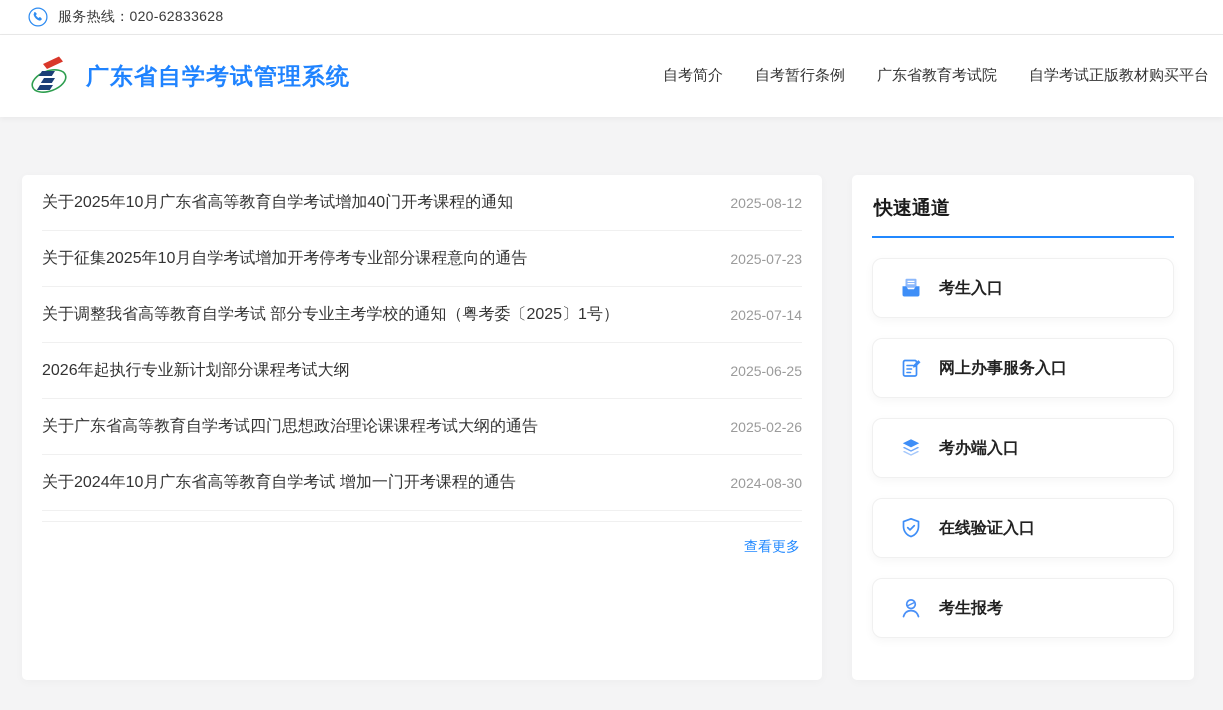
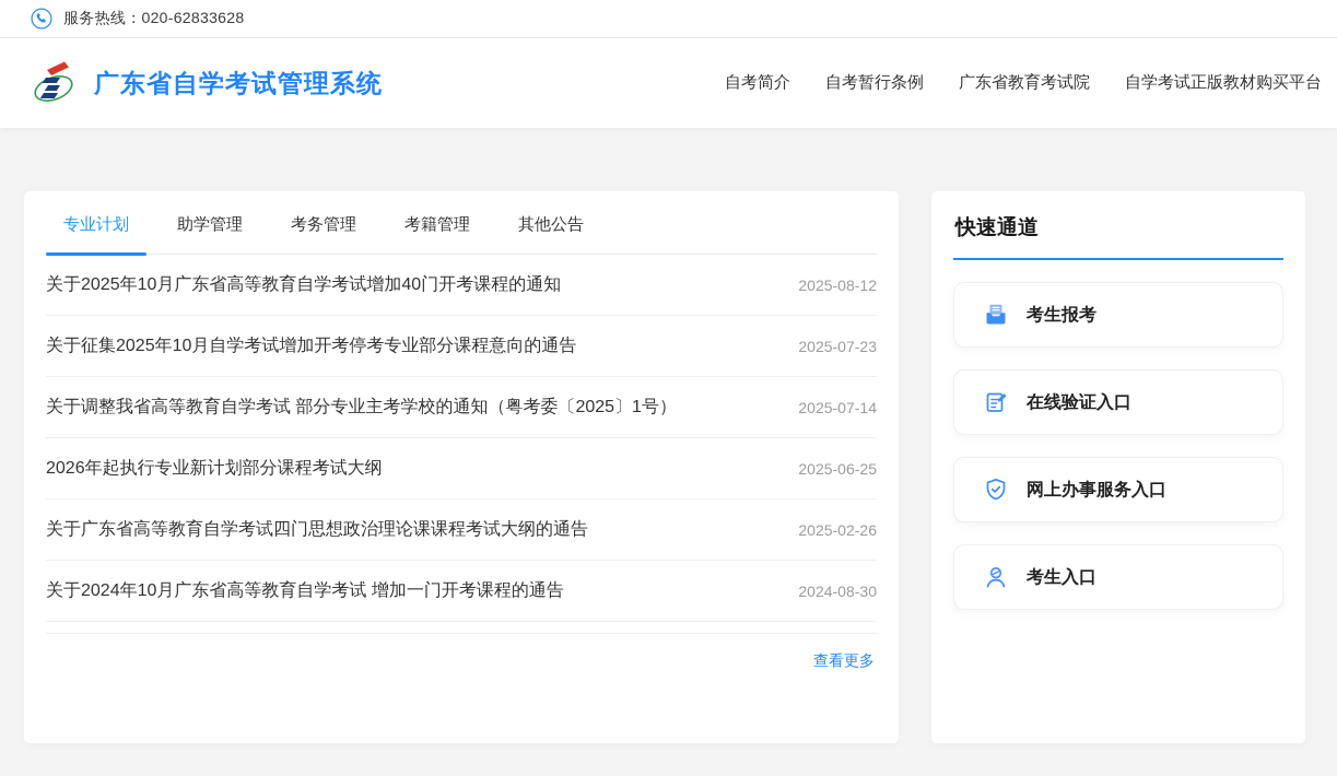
  服务热线：020-62833628
  广东省自学考试管理系统
  自考简介
  自考暂行条例
  广东省教育考试院
  自学考试正版教材购买平台
+ 专业计划
+ 助学管理
+ 考务管理
+ 考籍管理
+ 其他公告
  关于2025年10月广东省高等教育自学考试增加40门开考课程的通知
  2025-08-12
  关于征集2025年10月自学考试增加开考停考专业部分课程意向的通告
  2025-07-23
  关于调整我省高等教育自学考试 部分专业主考学校的通知（粤考委〔2025〕1号）
  2025-07-14
  2026年起执行专业新计划部分课程考试大纲
  2025-06-25
  关于广东省高等教育自学考试四门思想政治理论课课程考试大纲的通告
  2025-02-26
  关于2024年10月广东省高等教育自学考试 增加一门开考课程的通告
  2024-08-30
  查看更多
  快速通道
- 考生入口
+ 考生报考
- 网上办事服务入口
+ 在线验证入口
- 考办端入口
- 在线验证入口
+ 网上办事服务入口
- 考生报考
+ 考生入口
